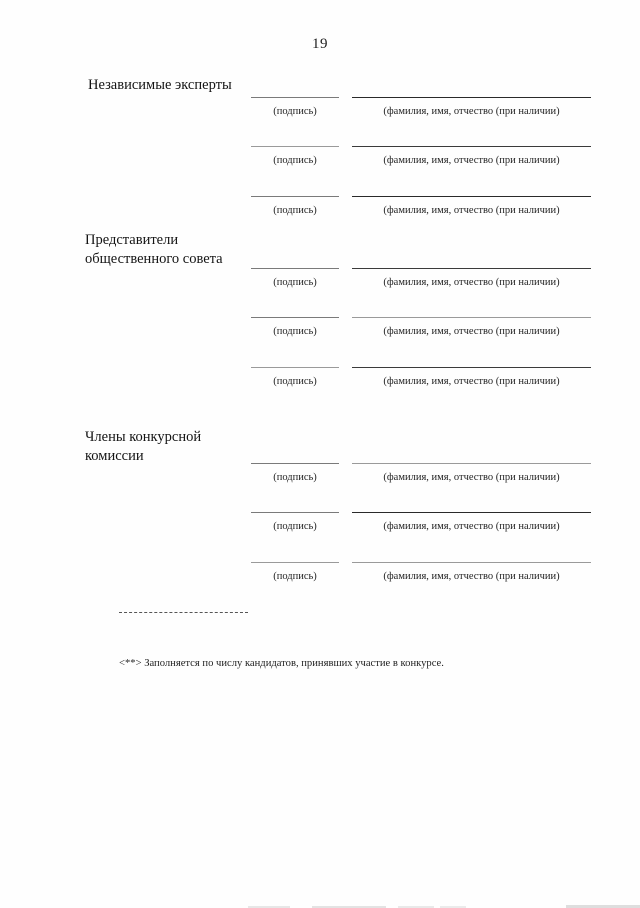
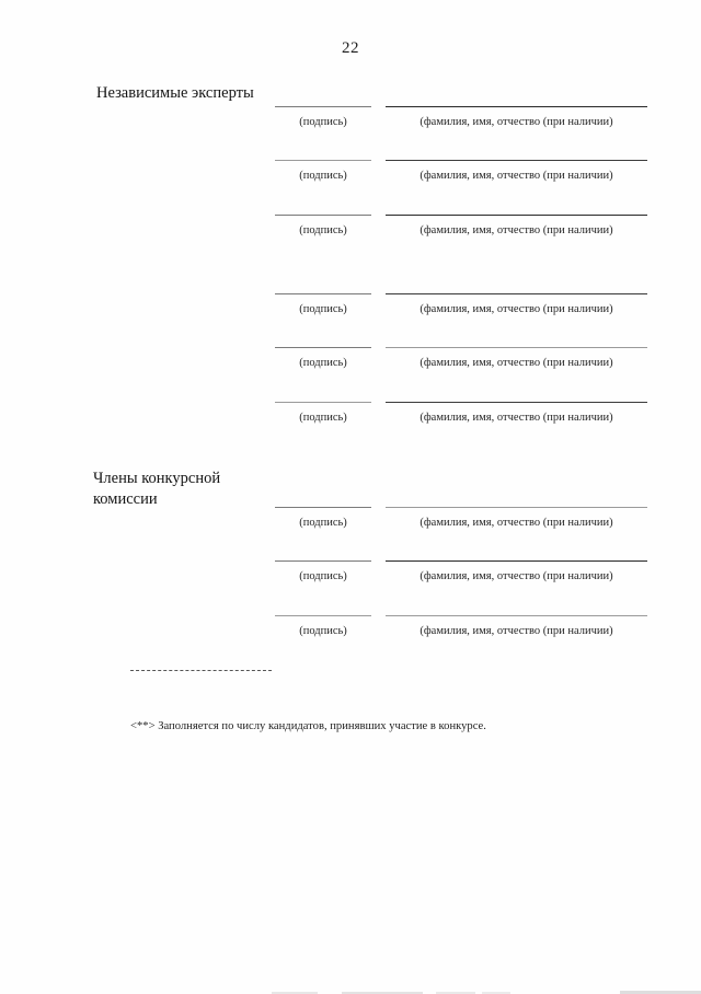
- 19
+ 22
  Независимые эксперты
  (подпись)
  (фамилия, имя, отчество (при наличии)
  (подпись)
  (фамилия, имя, отчество (при наличии)
  (подпись)
  (фамилия, имя, отчество (при наличии)
- Представители
- общественного совета
  (подпись)
  (фамилия, имя, отчество (при наличии)
  (подпись)
  (фамилия, имя, отчество (при наличии)
  (подпись)
  (фамилия, имя, отчество (при наличии)
  Члены конкурсной
  комиссии
  (подпись)
  (фамилия, имя, отчество (при наличии)
  (подпись)
  (фамилия, имя, отчество (при наличии)
  (подпись)
  (фамилия, имя, отчество (при наличии)
  <**> Заполняется по числу кандидатов, принявших участие в конкурсе.
